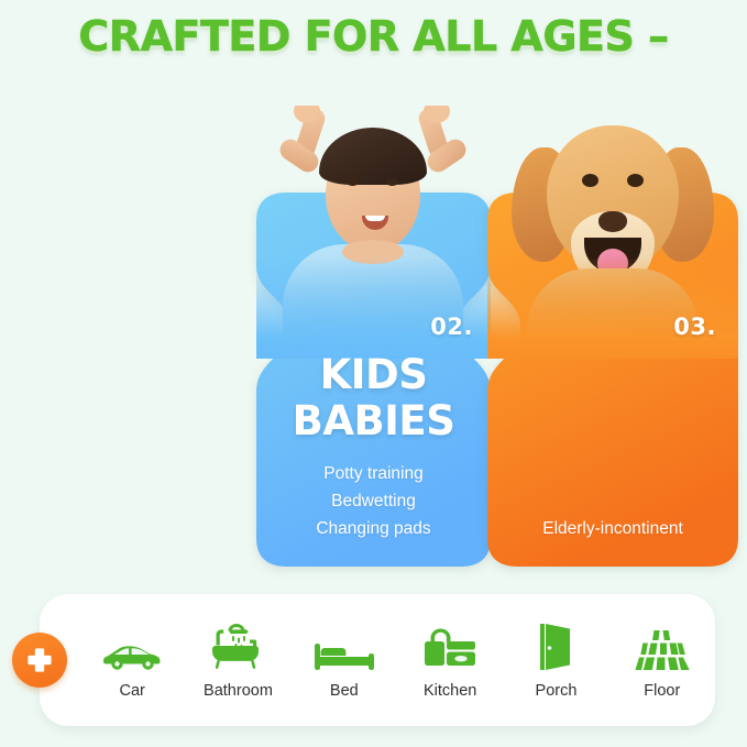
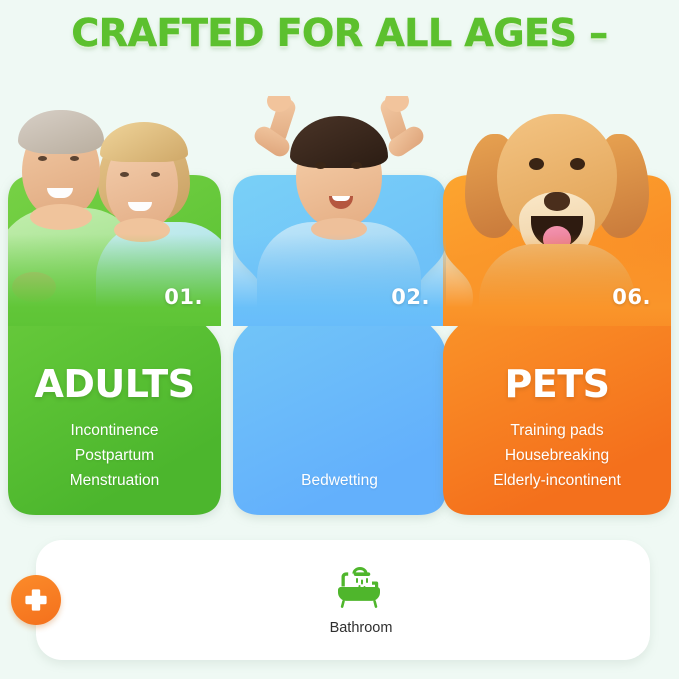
  CRAFTED FOR ALL AGES –
+ 01.
+ ADULTS
+ Incontinence
+ Postpartum
+ Menstruation
  02.
- KIDS
- BABIES
- Potty training
  Bedwetting
- Changing pads
- 03.
+ 06.
+ PETS
+ Training pads
+ Housebreaking
  Elderly-incontinent
- Car
  Bathroom
- Bed
- Kitchen
- Porch
- Floor
